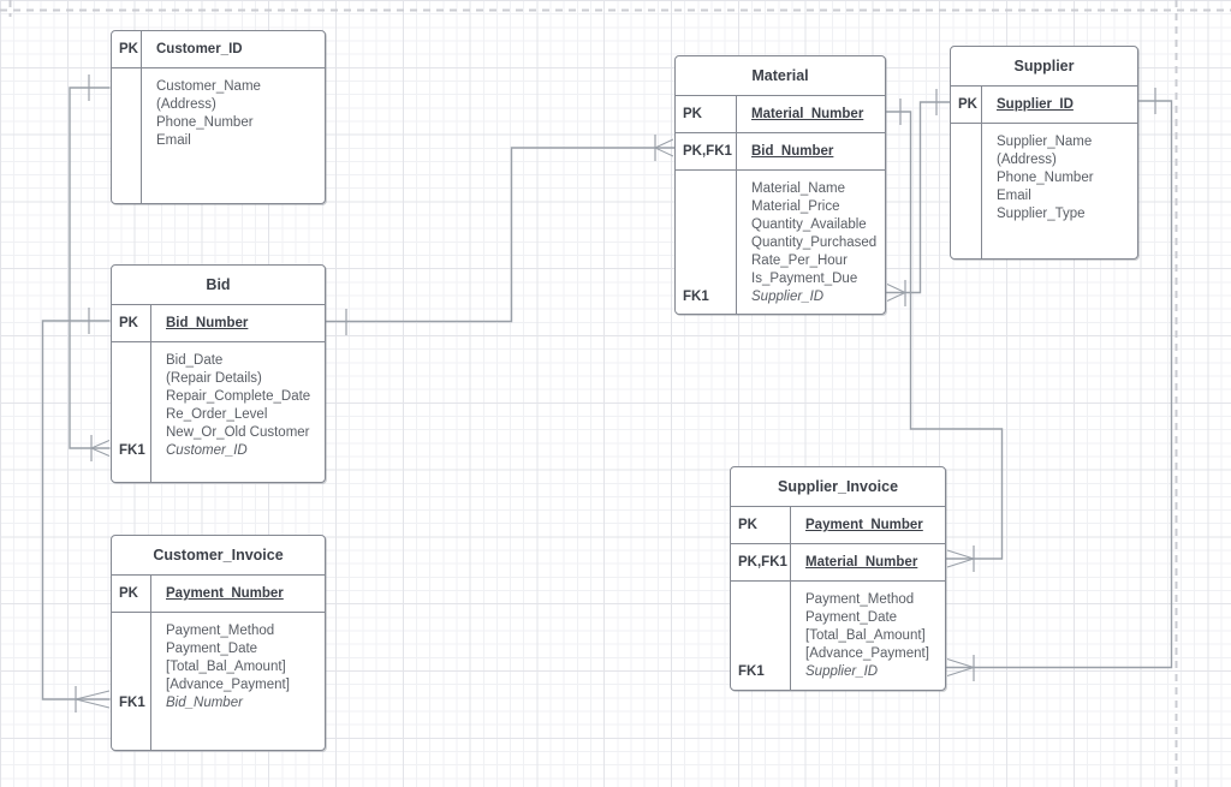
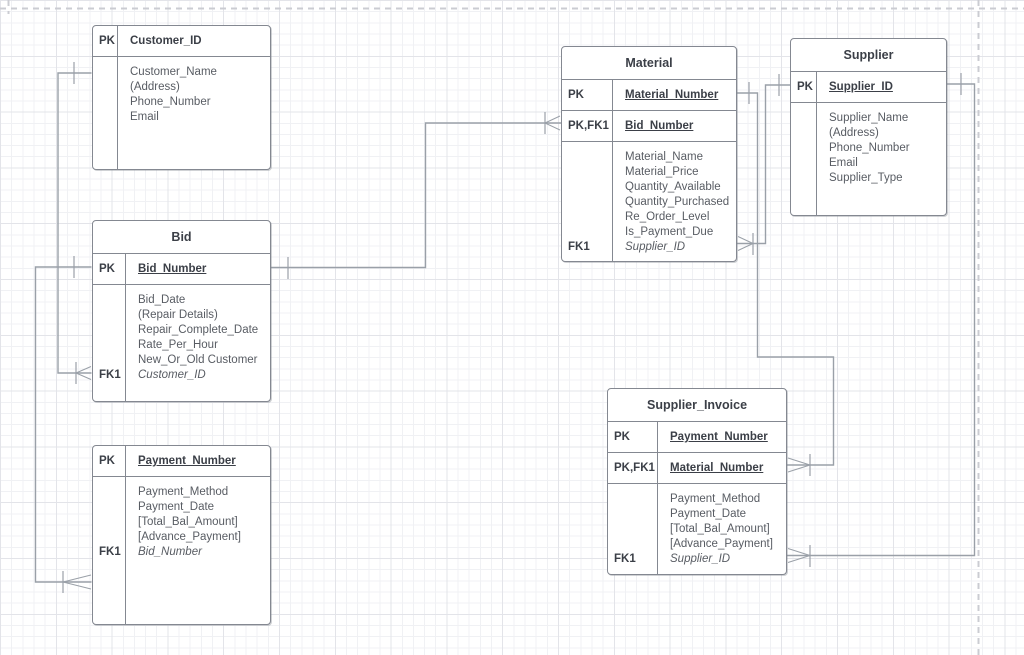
  PK
  Customer_ID
  Customer_Name
  (Address)
  Phone_Number
  Email
  Bid
  PK
  Bid_Number
  Bid_Date
  (Repair Details)
  Repair_Complete_Date
- Re_Order_Level
+ Rate_Per_Hour
  New_Or_Old Customer
  FK1
  Customer_ID
- Customer_Invoice
  PK
  Payment_Number
  Payment_Method
  Payment_Date
  [Total_Bal_Amount]
  [Advance_Payment]
  FK1
  Bid_Number
  Material
  PK
  Material_Number
  PK,FK1
  Bid_Number
  Material_Name
  Material_Price
  Quantity_Available
  Quantity_Purchased
- Rate_Per_Hour
+ Re_Order_Level
  Is_Payment_Due
  FK1
  Supplier_ID
  Supplier
  PK
  Supplier_ID
  Supplier_Name
  (Address)
  Phone_Number
  Email
  Supplier_Type
  Supplier_Invoice
  PK
  Payment_Number
  PK,FK1
  Material_Number
  Payment_Method
  Payment_Date
  [Total_Bal_Amount]
  [Advance_Payment]
  FK1
  Supplier_ID
